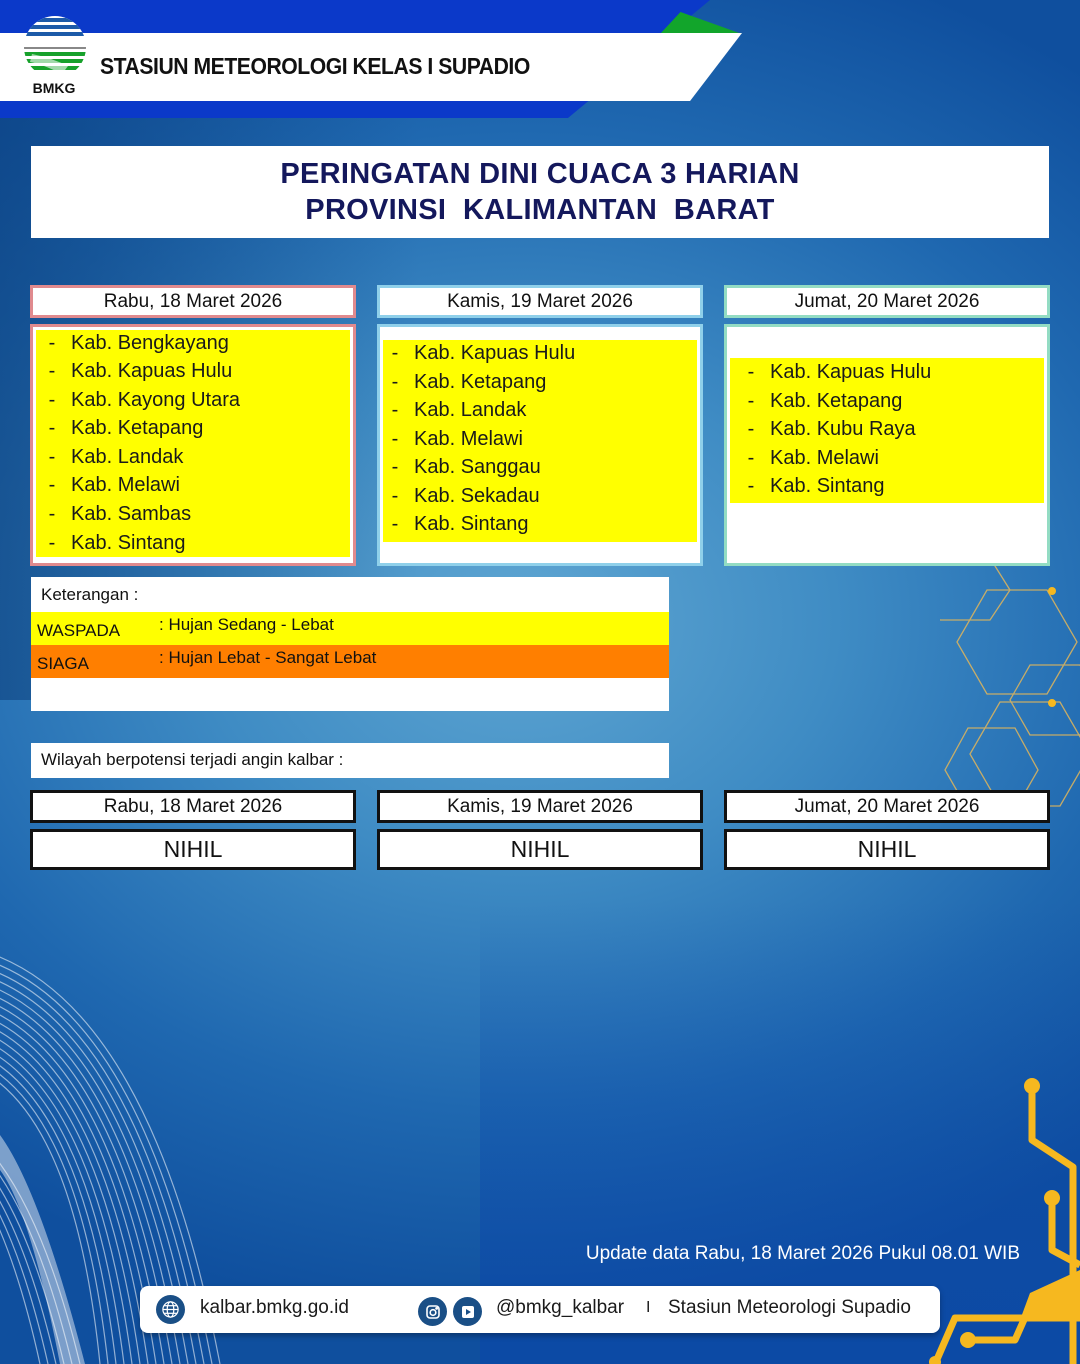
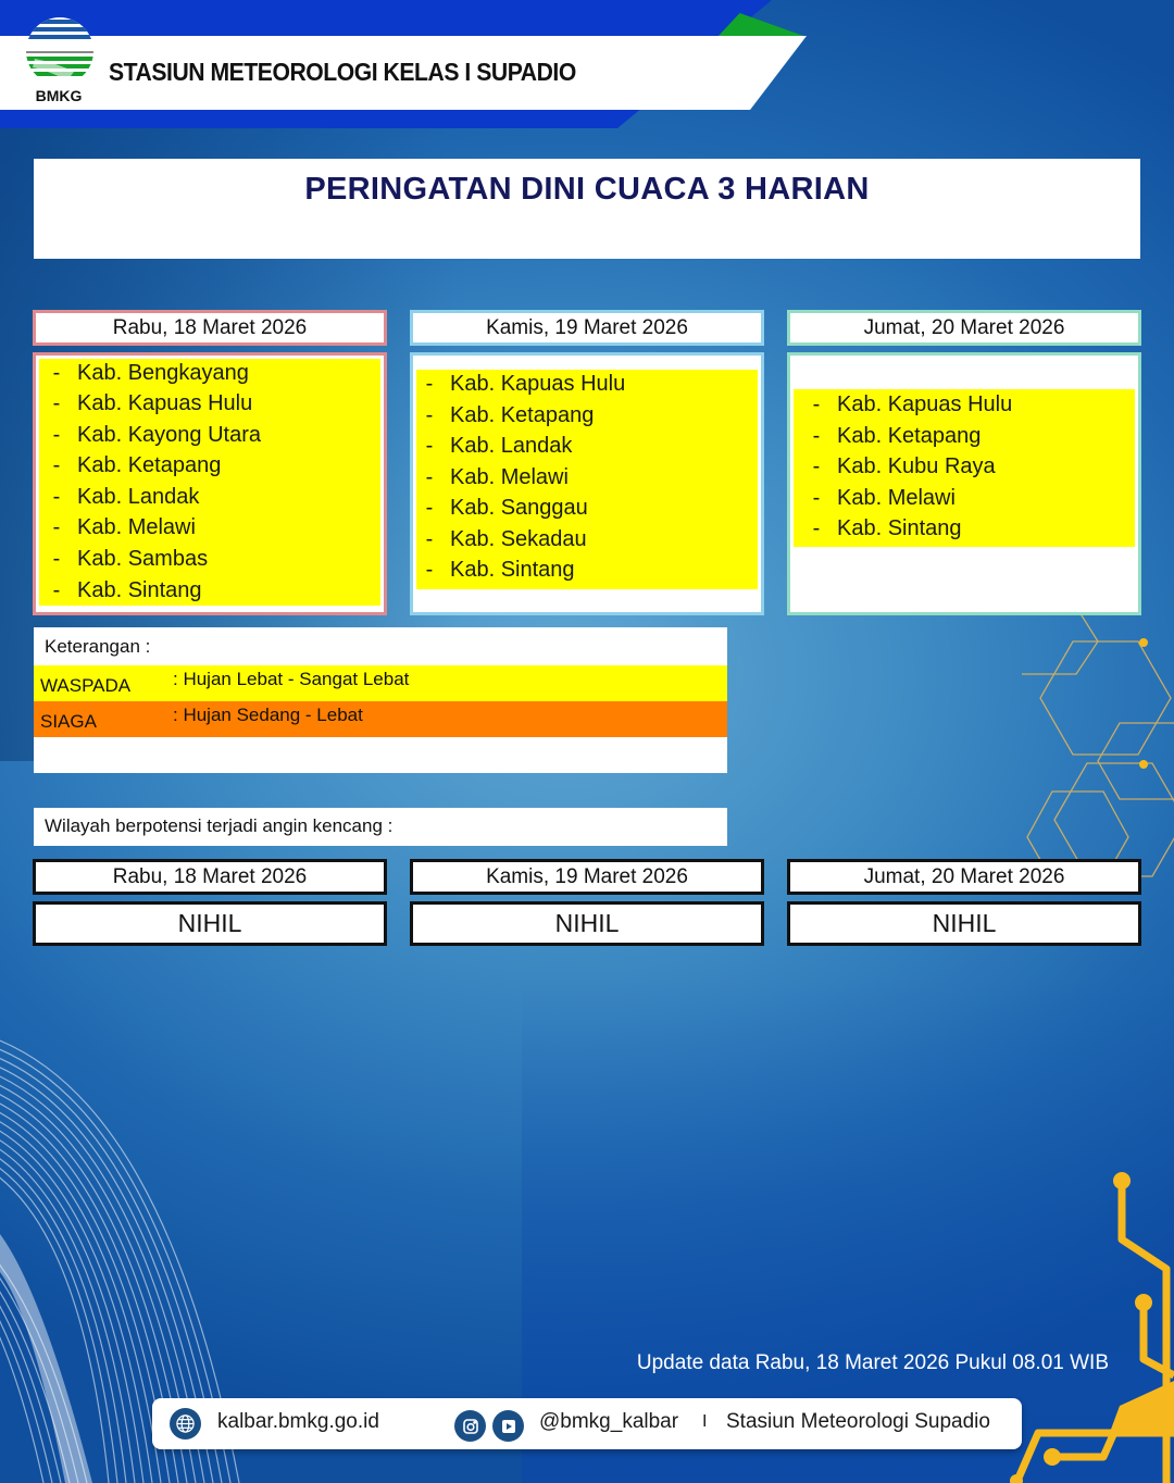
  BMKG
  STASIUN METEOROLOGI KELAS I SUPADIO
  PERINGATAN DINI CUACA 3 HARIAN
- PROVINSI KALIMANTAN BARAT
  Rabu, 18 Maret 2026
  - Kab. Bengkayang
  - Kab. Kapuas Hulu
  - Kab. Kayong Utara
  - Kab. Ketapang
  - Kab. Landak
  - Kab. Melawi
  - Kab. Sambas
  - Kab. Sintang
  Kamis, 19 Maret 2026
  - Kab. Kapuas Hulu
  - Kab. Ketapang
  - Kab. Landak
  - Kab. Melawi
  - Kab. Sanggau
  - Kab. Sekadau
  - Kab. Sintang
  Jumat, 20 Maret 2026
  - Kab. Kapuas Hulu
  - Kab. Ketapang
  - Kab. Kubu Raya
  - Kab. Melawi
  - Kab. Sintang
  Keterangan :
  WASPADA
- : Hujan Sedang - Lebat
+ : Hujan Lebat - Sangat Lebat
  SIAGA
- : Hujan Lebat - Sangat Lebat
+ : Hujan Sedang - Lebat
- Wilayah berpotensi terjadi angin kalbar :
+ Wilayah berpotensi terjadi angin kencang :
  Rabu, 18 Maret 2026
  Kamis, 19 Maret 2026
  Jumat, 20 Maret 2026
  NIHIL
  NIHIL
  NIHIL
  Update data Rabu, 18 Maret 2026 Pukul 08.01 WIB
  kalbar.bmkg.go.id
  @bmkg_kalbar
  I
  Stasiun Meteorologi Supadio
